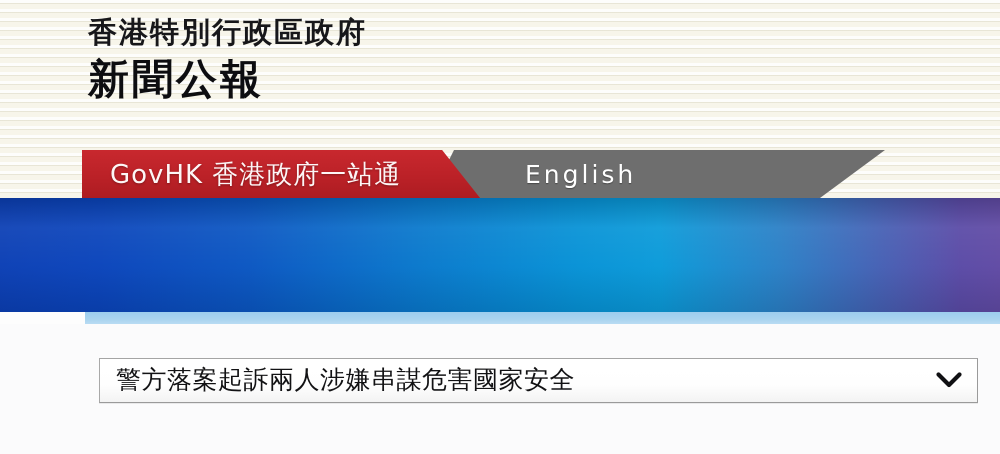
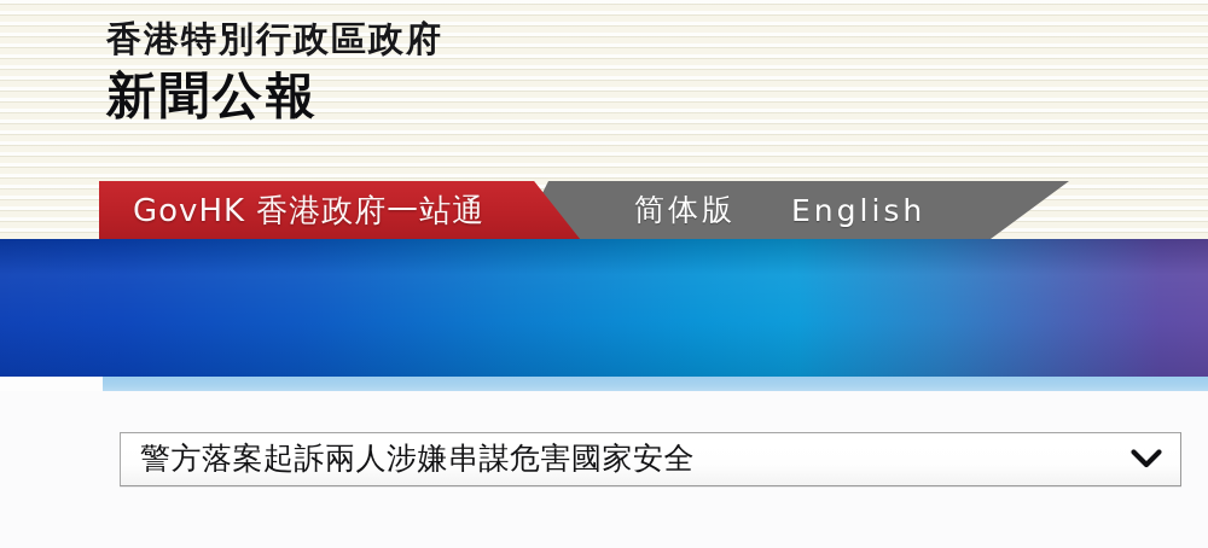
  香港特別行政區政府
  新聞公報
+ 简体版
  English
  GovHK 香港政府一站通
  警方落案起訴兩人涉嫌串謀危害國家安全
